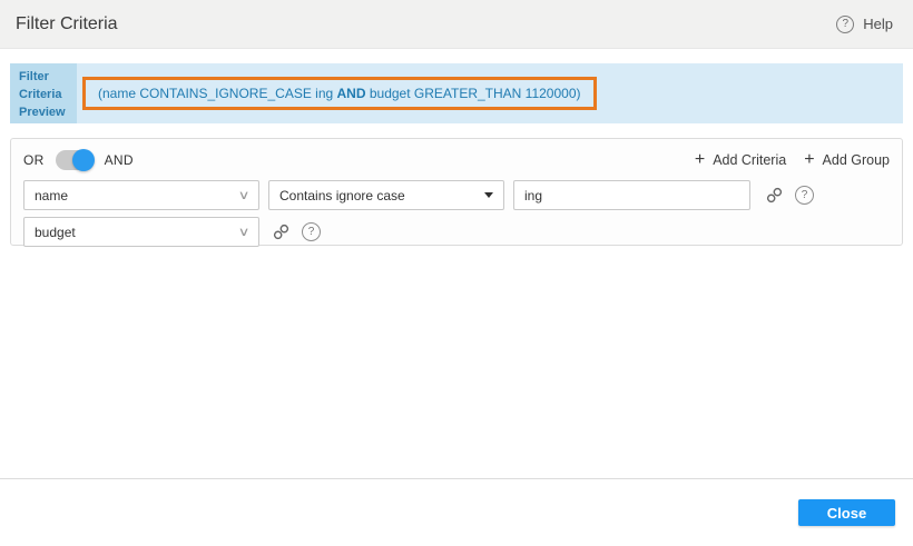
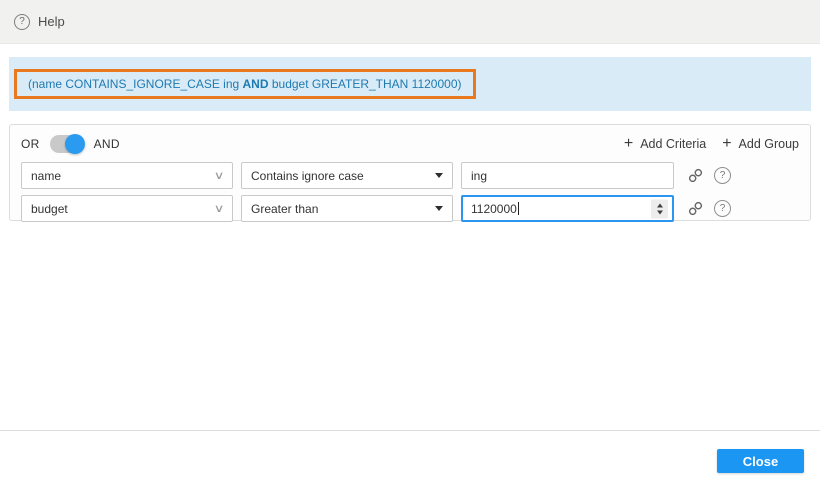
- Filter Criteria
  ?
  Help
- Filter Criteria Preview
  (name CONTAINS_IGNORE_CASE ing AND budget GREATER_THAN 1120000)
  OR
  AND
  +
  Add Criteria
  +
  Add Group
  name
  ∨
  Contains ignore case
  ing
  ?
  budget
  ∨
+ Greater than
+ 1120000
  ?
  Close
